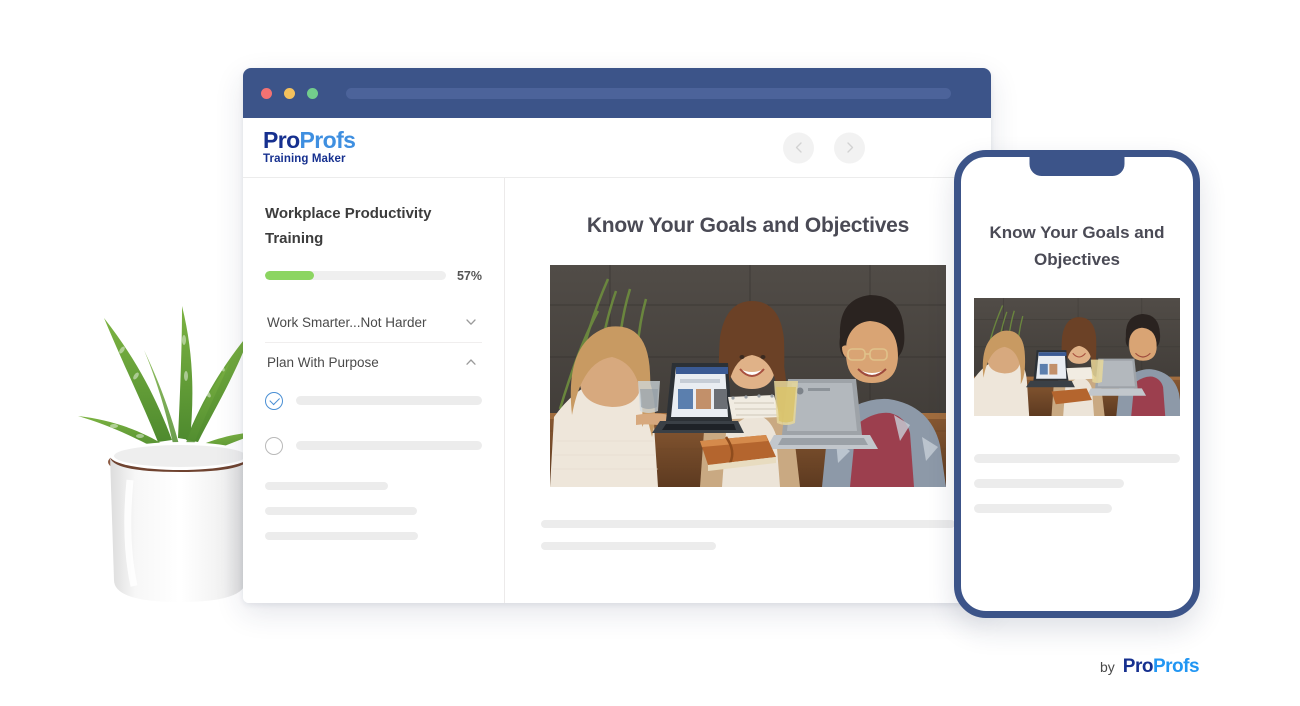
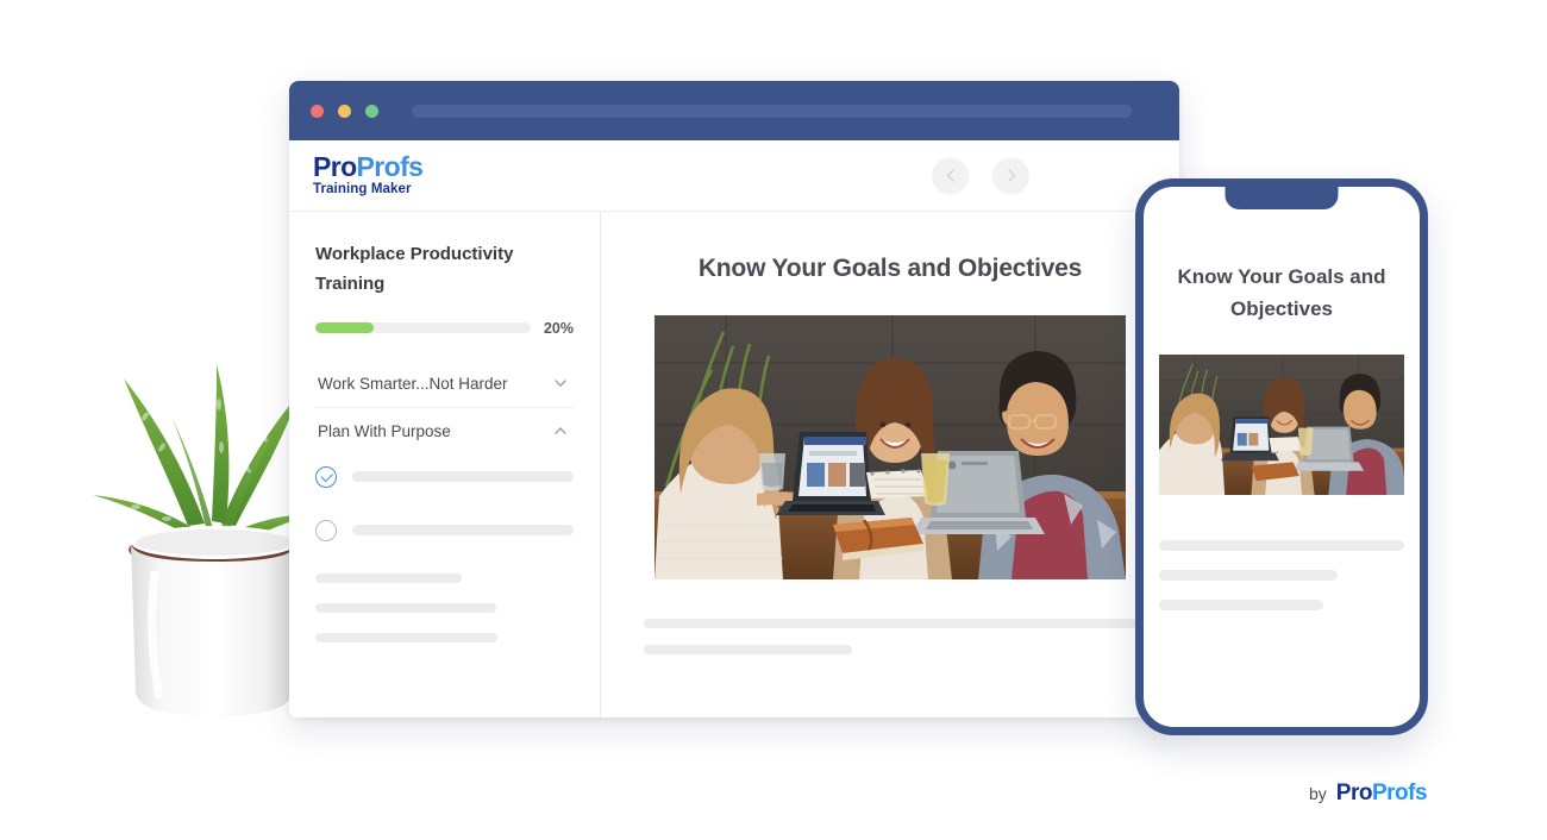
  ProProfs
  Training Maker
  Workplace Productivity Training
- 57%
+ 20%
  Work Smarter...Not Harder
  Plan With Purpose
  Know Your Goals and Objectives
  Know Your Goals and Objectives
  by
  ProProfs
